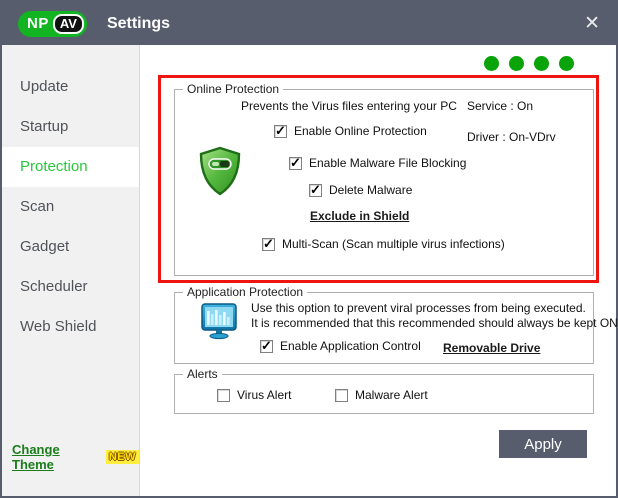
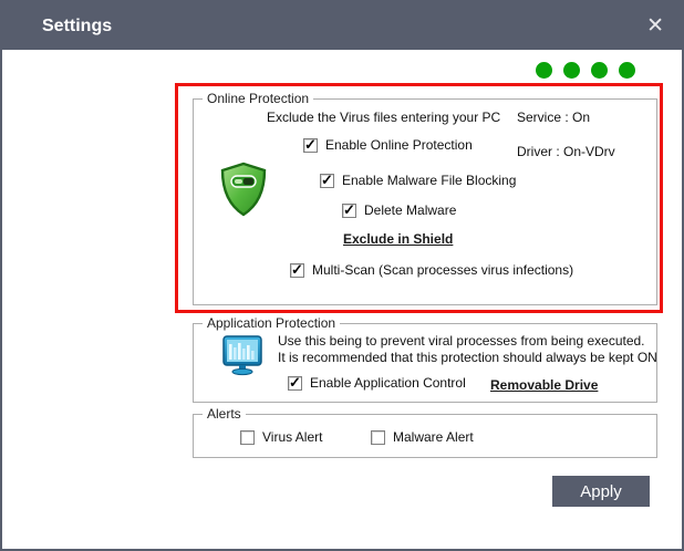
- NP
- AV
  Settings
  ✕
- Update
- Startup
- Protection
- Scan
- Gadget
- Scheduler
- Web Shield
- Change Theme
- NEW
  Online Protection
- Prevents the Virus files entering your PC
+ Exclude the Virus files entering your PC
  Service : On
  Enable Online Protection
  Driver : On-VDrv
  Enable Malware File Blocking
  Delete Malware
  Exclude in Shield
- Multi-Scan (Scan multiple virus infections)
+ Multi-Scan (Scan processes virus infections)
  Application Protection
- Use this option to prevent viral processes from being executed.
+ Use this being to prevent viral processes from being executed.
- It is recommended that this recommended should always be kept ON
+ It is recommended that this protection should always be kept ON
  Enable Application Control
  Removable Drive
  Alerts
  Virus Alert
  Malware Alert
  Apply
